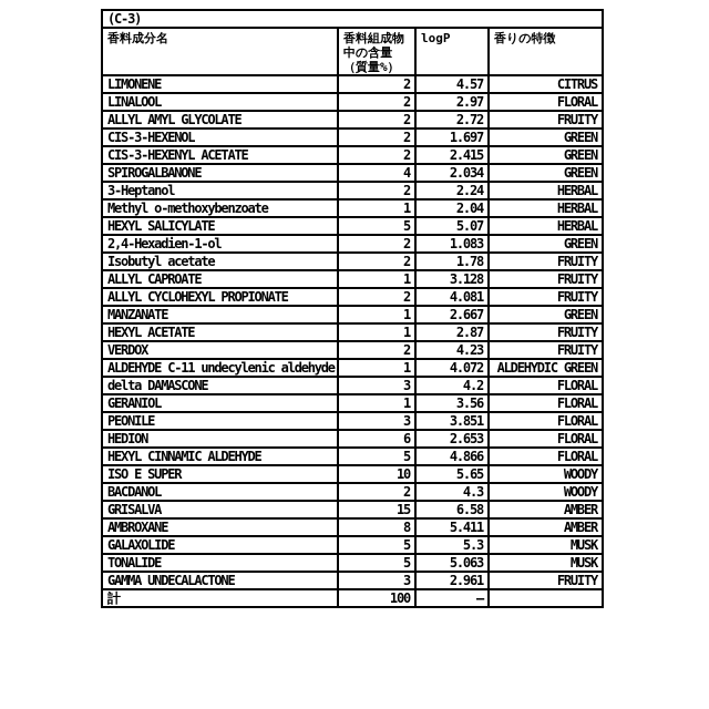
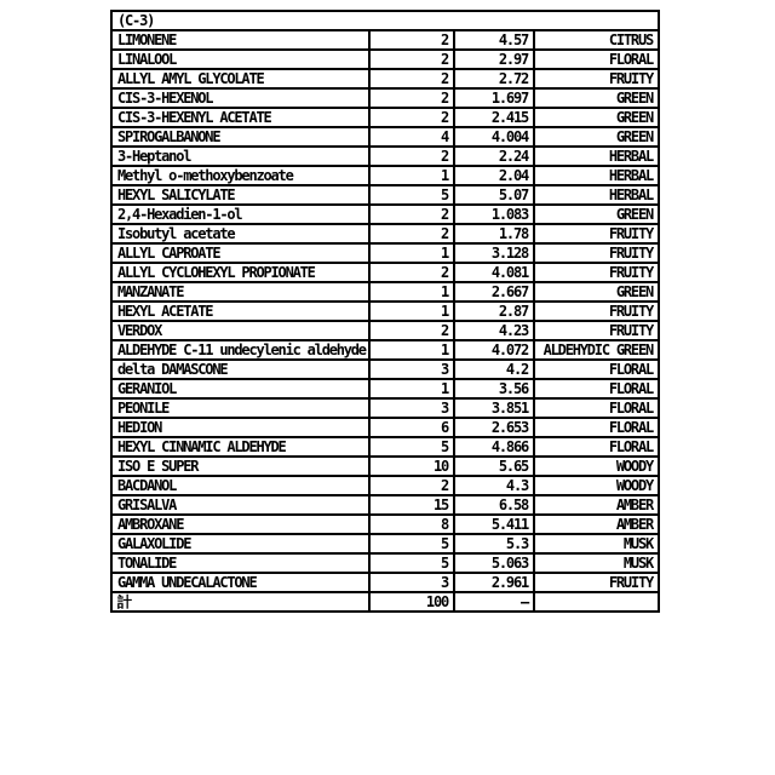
  (C-3)
- 香料成分名	香料組成物 中の含量 （質量%）	logP	香りの特徴
  LIMONENE	2	4.57	CITRUS
  LINALOOL	2	2.97	FLORAL
  ALLYL AMYL GLYCOLATE	2	2.72	FRUITY
  CIS-3-HEXENOL	2	1.697	GREEN
  CIS-3-HEXENYL ACETATE	2	2.415	GREEN
- SPIROGALBANONE	4	2.034	GREEN
+ SPIROGALBANONE	4	4.004	GREEN
  3-Heptanol	2	2.24	HERBAL
  Methyl o-methoxybenzoate	1	2.04	HERBAL
  HEXYL SALICYLATE	5	5.07	HERBAL
  2,4-Hexadien-1-ol	2	1.083	GREEN
  Isobutyl acetate	2	1.78	FRUITY
  ALLYL CAPROATE	1	3.128	FRUITY
  ALLYL CYCLOHEXYL PROPIONATE	2	4.081	FRUITY
  MANZANATE	1	2.667	GREEN
  HEXYL ACETATE	1	2.87	FRUITY
  VERDOX	2	4.23	FRUITY
  ALDEHYDE C-11 undecylenic aldehyde	1	4.072	ALDEHYDIC GREEN
  delta DAMASCONE	3	4.2	FLORAL
  GERANIOL	1	3.56	FLORAL
  PEONILE	3	3.851	FLORAL
  HEDION	6	2.653	FLORAL
  HEXYL CINNAMIC ALDEHYDE	5	4.866	FLORAL
  ISO E SUPER	10	5.65	WOODY
  BACDANOL	2	4.3	WOODY
  GRISALVA	15	6.58	AMBER
  AMBROXANE	8	5.411	AMBER
  GALAXOLIDE	5	5.3	MUSK
  TONALIDE	5	5.063	MUSK
  GAMMA UNDECALACTONE	3	2.961	FRUITY
  計	100	–
